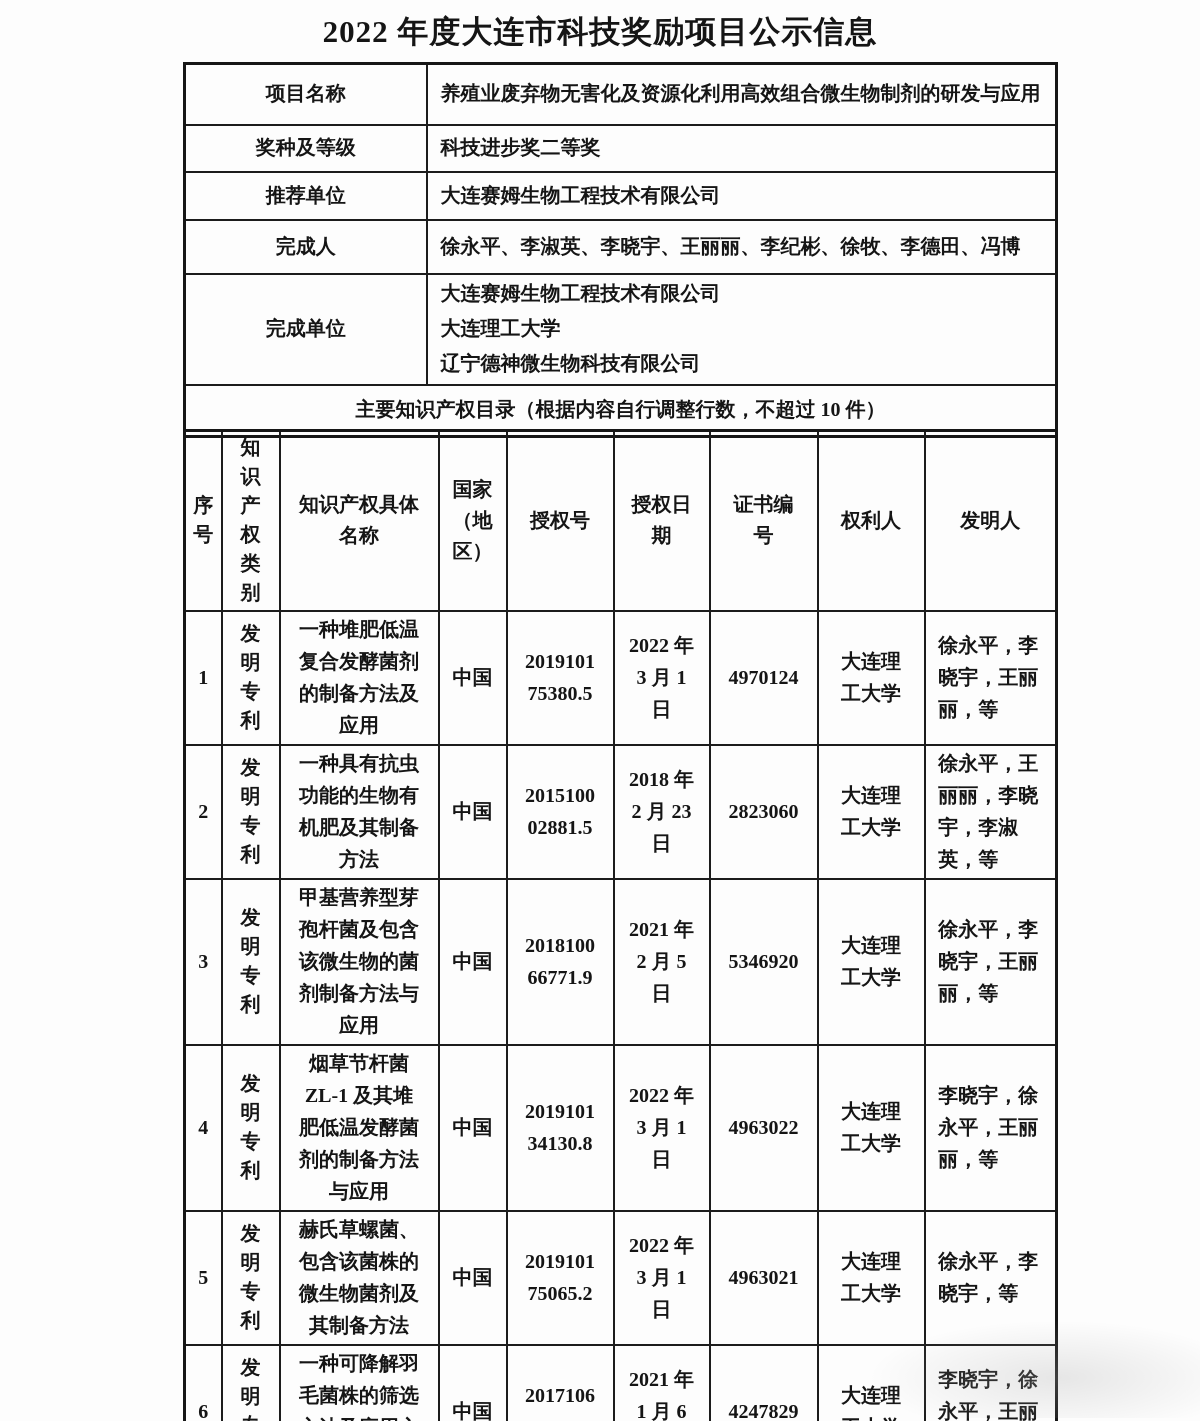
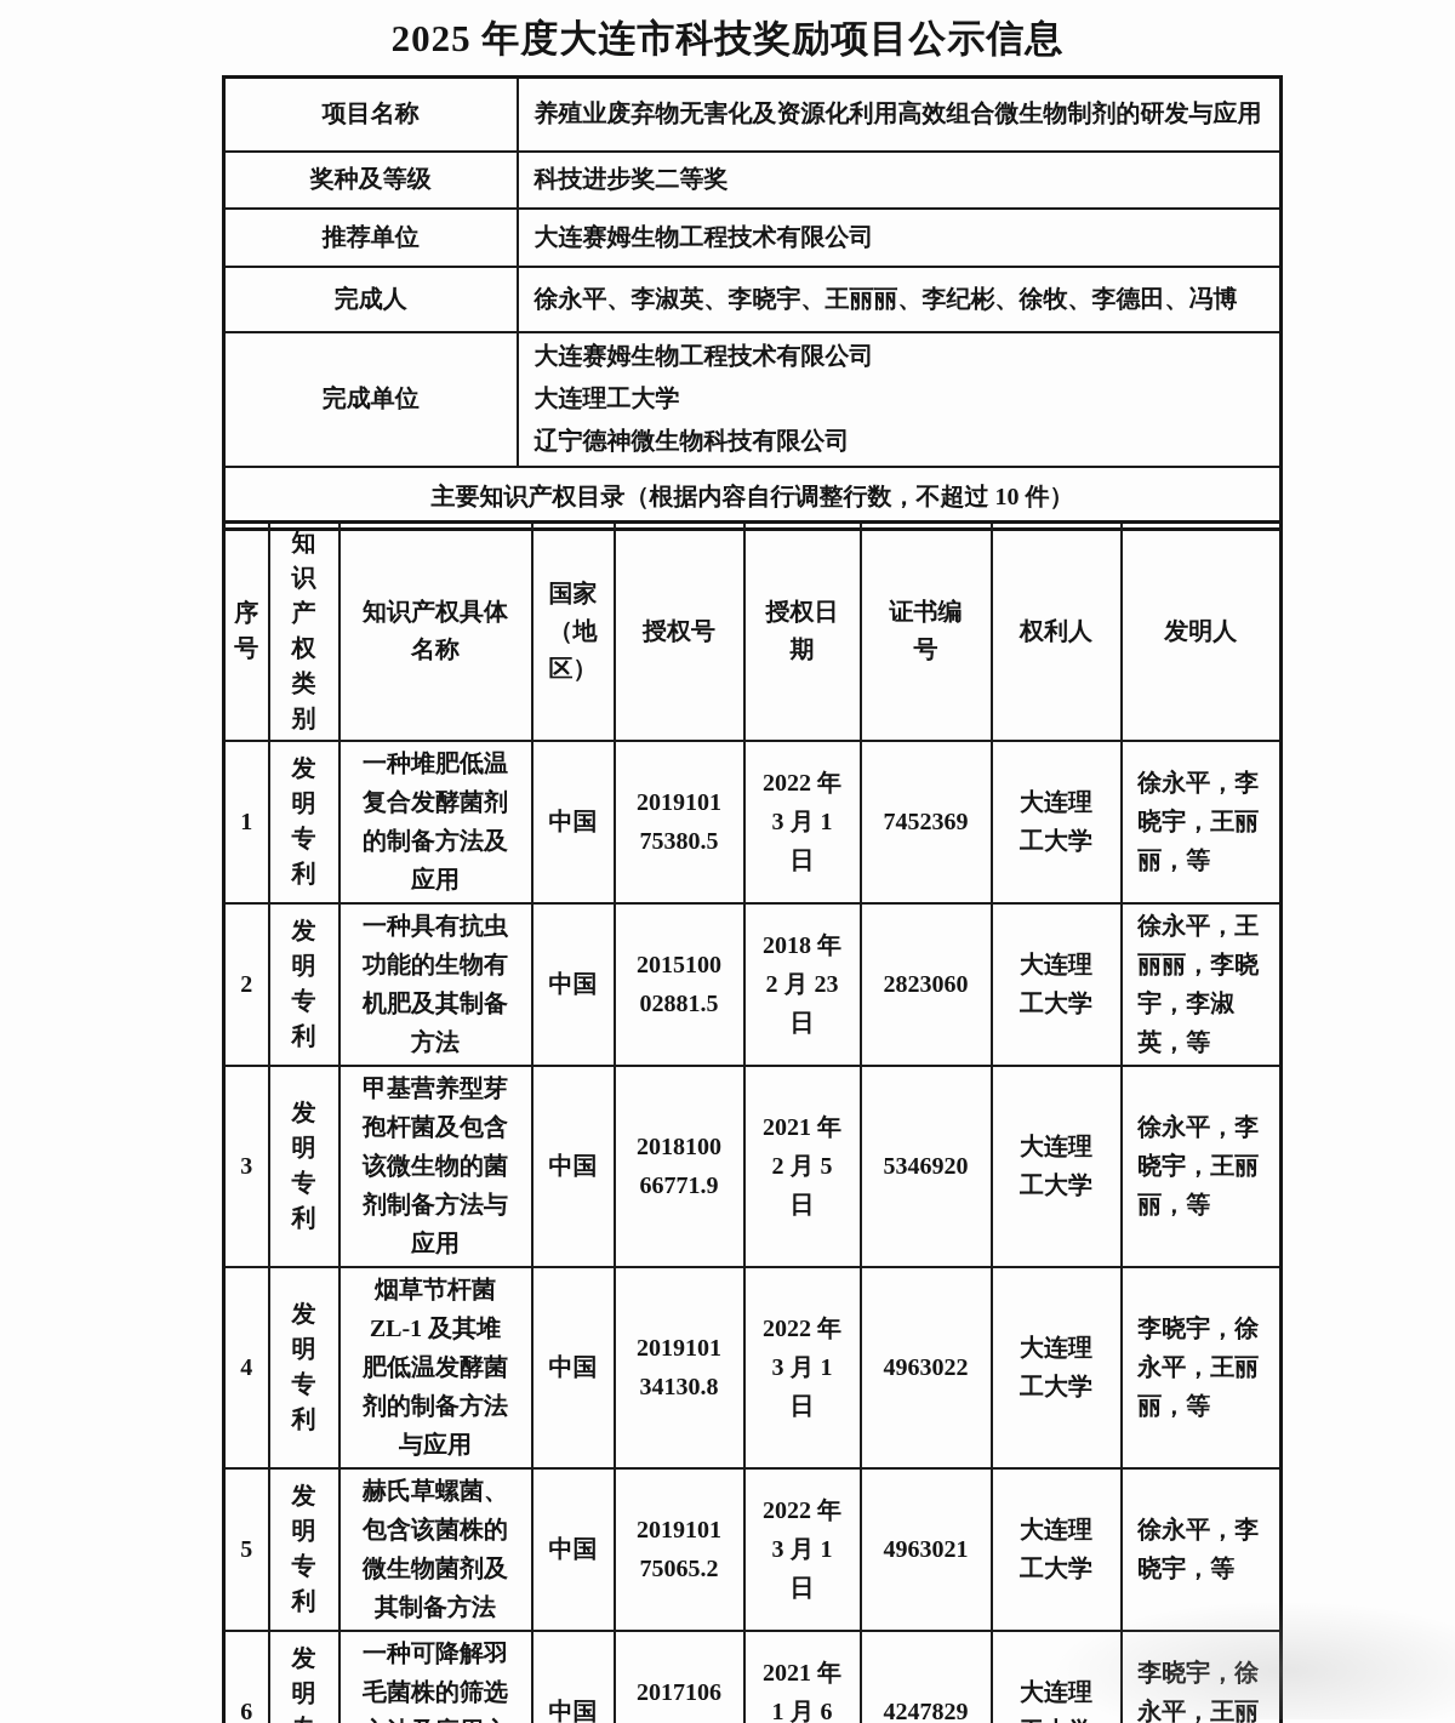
- 2022 年度大连市科技奖励项目公示信息
+ 2025 年度大连市科技奖励项目公示信息
  项目名称	养殖业废弃物无害化及资源化利用高效组合微生物制剂的研发与应用
  奖种及等级	科技进步奖二等奖
  推荐单位	大连赛姆生物工程技术有限公司
  完成人	徐永平、李淑英、李晓宇、王丽丽、李纪彬、徐牧、李德田、冯博
  完成单位	大连赛姆生物工程技术有限公司 大连理工大学 辽宁德神微生物科技有限公司
  主要知识产权目录（根据内容自行调整行数，不超过 10 件）
  序号	知识产权类别	知识产权具体名称	国家（地区）	授权号	授权日期	证书编号	权利人	发明人
- 1	发明专利	一种堆肥低温复合发酵菌剂的制备方法及应用	中国	2019101 75380.5	2022 年 3 月 1 日	4970124	大连理工大学	徐永平，李晓宇，王丽丽，等
+ 1	发明专利	一种堆肥低温复合发酵菌剂的制备方法及应用	中国	2019101 75380.5	2022 年 3 月 1 日	7452369	大连理工大学	徐永平，李晓宇，王丽丽，等
  2	发明专利	一种具有抗虫功能的生物有机肥及其制备方法	中国	2015100 02881.5	2018 年 2 月 23 日	2823060	大连理工大学	徐永平，王丽丽，李晓宇，李淑英，等
  3	发明专利	甲基营养型芽孢杆菌及包含该微生物的菌剂制备方法与应用	中国	2018100 66771.9	2021 年 2 月 5 日	5346920	大连理工大学	徐永平，李晓宇，王丽丽，等
  4	发明专利	烟草节杆菌 ZL-1 及其堆肥低温发酵菌剂的制备方法与应用	中国	2019101 34130.8	2022 年 3 月 1 日	4963022	大连理工大学	李晓宇，徐永平，王丽丽，等
  5	发明专利	赫氏草螺菌、包含该菌株的微生物菌剂及其制备方法	中国	2019101 75065.2	2022 年 3 月 1 日	4963021	大连理工大学	徐永平，李晓宇，等
